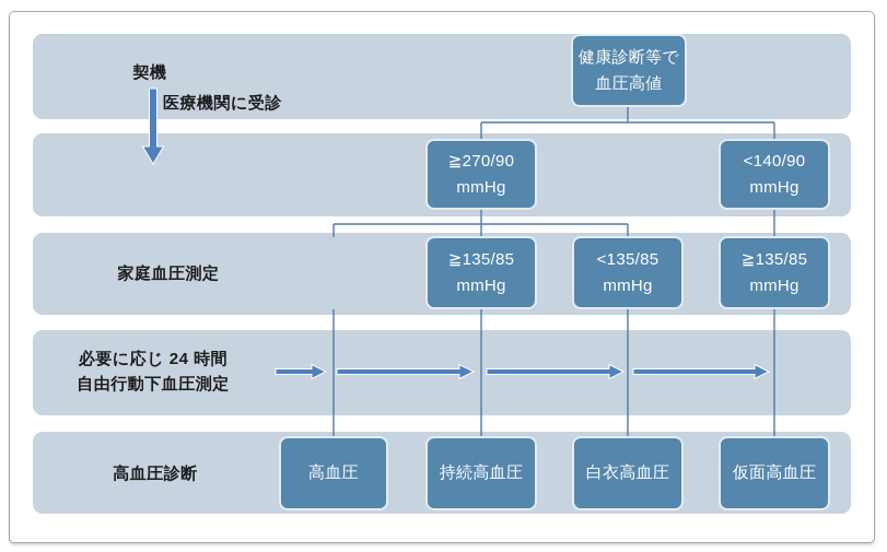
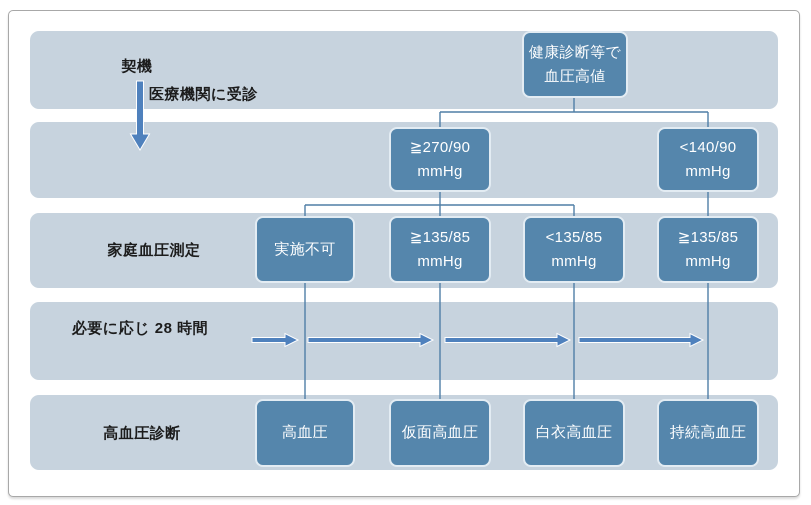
  契機
  医療機関に受診
  家庭血圧測定
- 必要に応じ 24 時間
+ 必要に応じ 28 時間
- 自由行動下血圧測定
  高血圧診断
  健康診断等で
  血圧高値
  ≧270/90
  mmHg
  <140/90
  mmHg
+ 実施不可
  ≧135/85
  mmHg
  <135/85
  mmHg
  ≧135/85
  mmHg
  高血圧
- 持続高血圧
+ 仮面高血圧
  白衣高血圧
- 仮面高血圧
+ 持続高血圧
